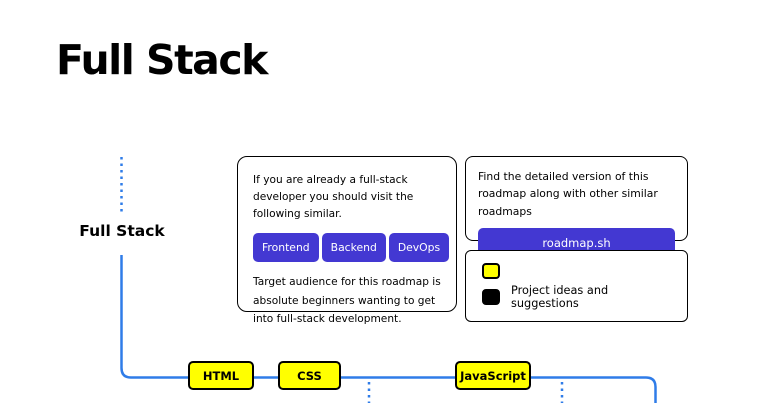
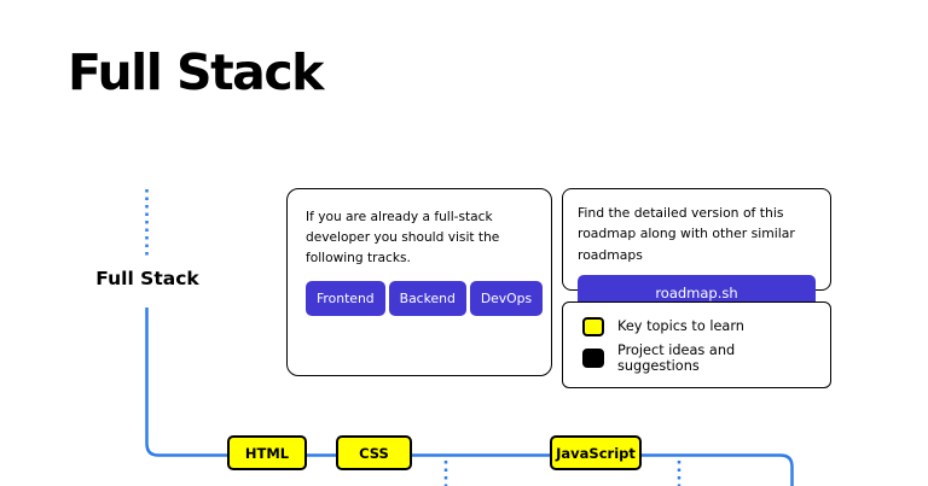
  Full Stack
  Full Stack
- If you are already a full-stack developer you should visit the following similar.
+ If you are already a full-stack developer you should visit the following tracks.
  Frontend
  Backend
  DevOps
- Target audience for this roadmap is absolute beginners wanting to get into full-stack development.
  Find the detailed version of this roadmap along with other similar roadmaps
  roadmap.sh
+ Key topics to learn
  Project ideas and suggestions
  HTML
  CSS
  JavaScript
